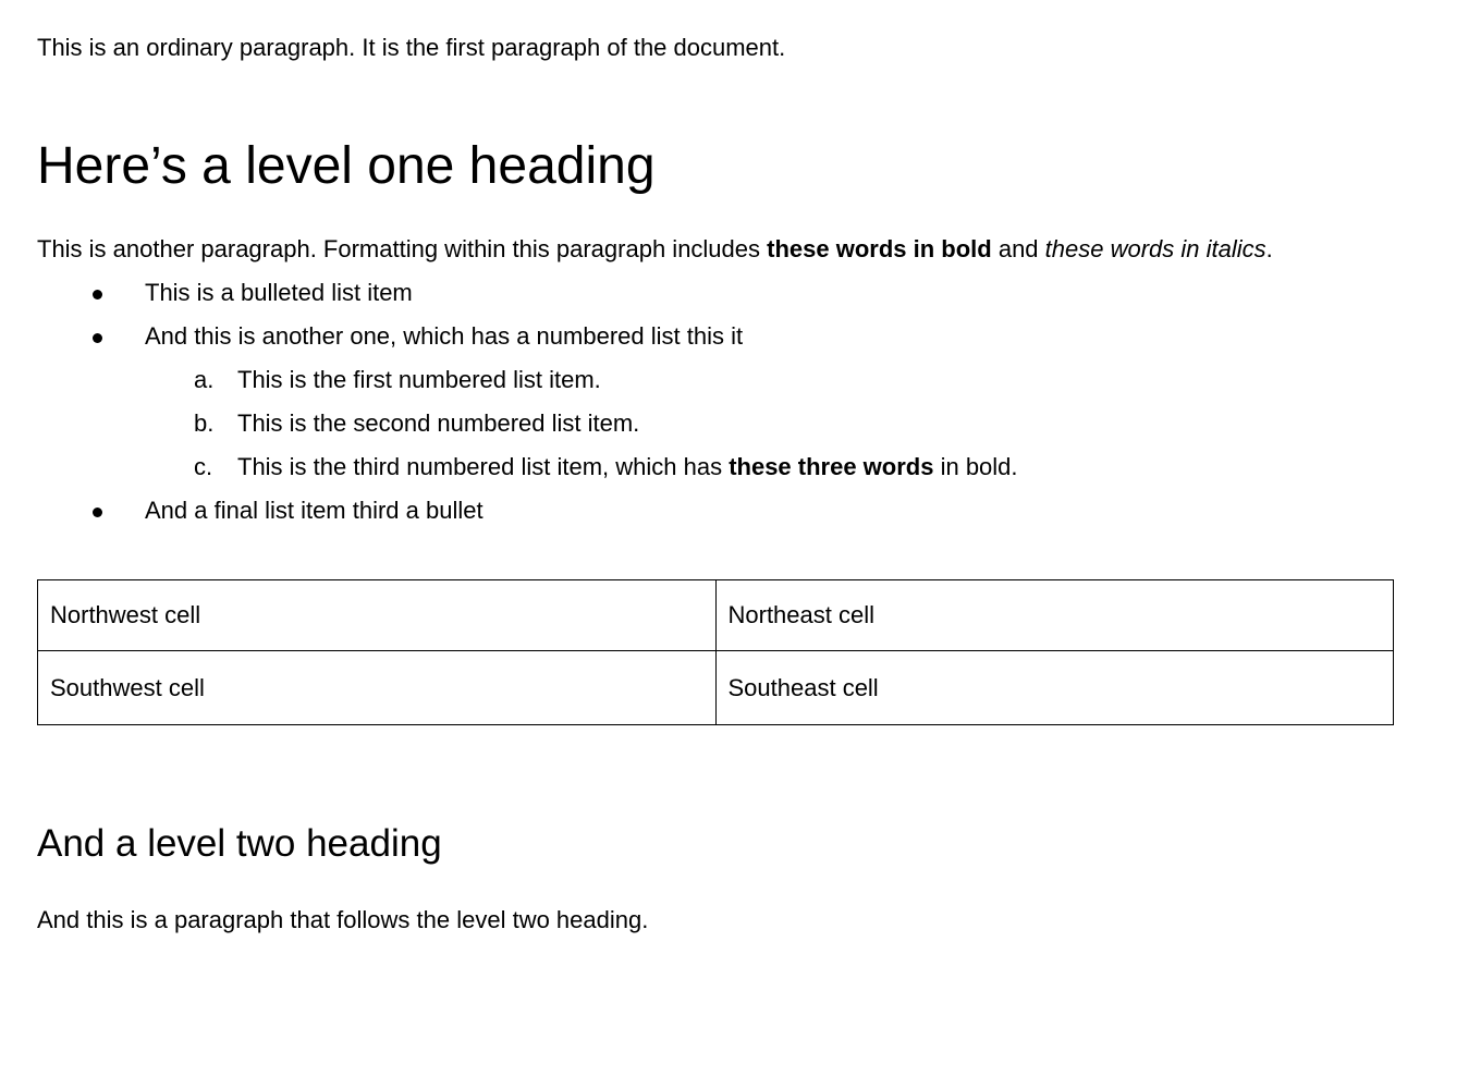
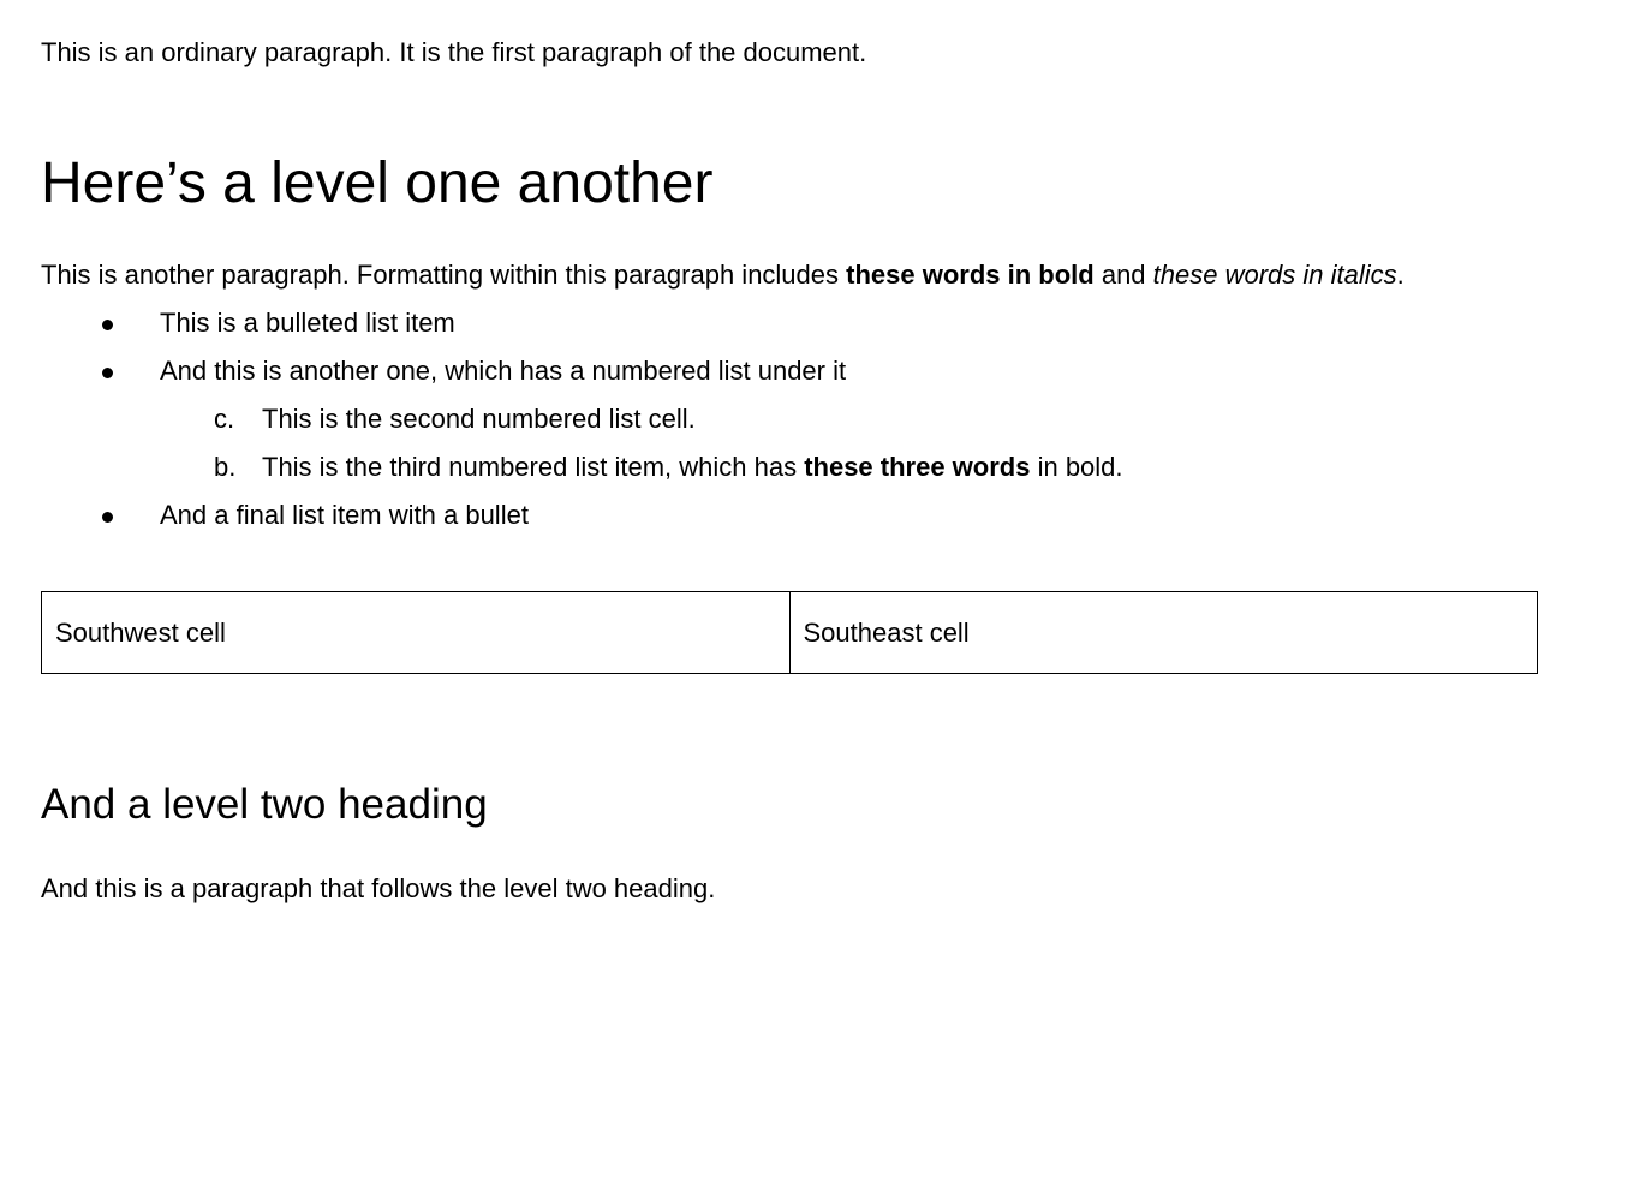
  This is an ordinary paragraph. It is the first paragraph of the document.
- Here’s a level one heading
+ Here’s a level one another
  This is another paragraph. Formatting within this paragraph includes these words in bold and these words in italics.
  This is a bulleted list item
- And this is another one, which has a numbered list this it
+ And this is another one, which has a numbered list under it
- a.
- This is the first numbered list item.
- b.
+ c.
- This is the second numbered list item.
+ This is the second numbered list cell.
- c.
+ b.
  This is the third numbered list item, which has these three words in bold.
- And a final list item third a bullet
+ And a final list item with a bullet
- Northwest cell	Northeast cell
  Southwest cell	Southeast cell
  And a level two heading
  And this is a paragraph that follows the level two heading.
